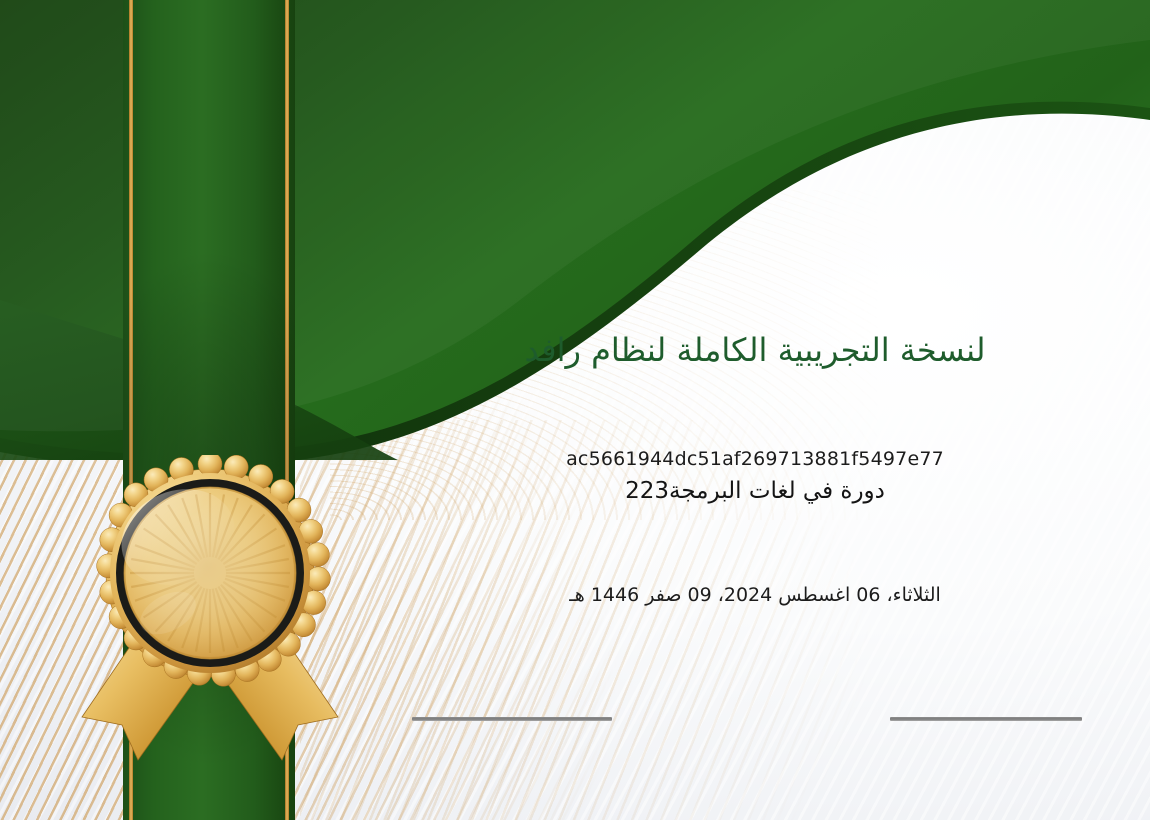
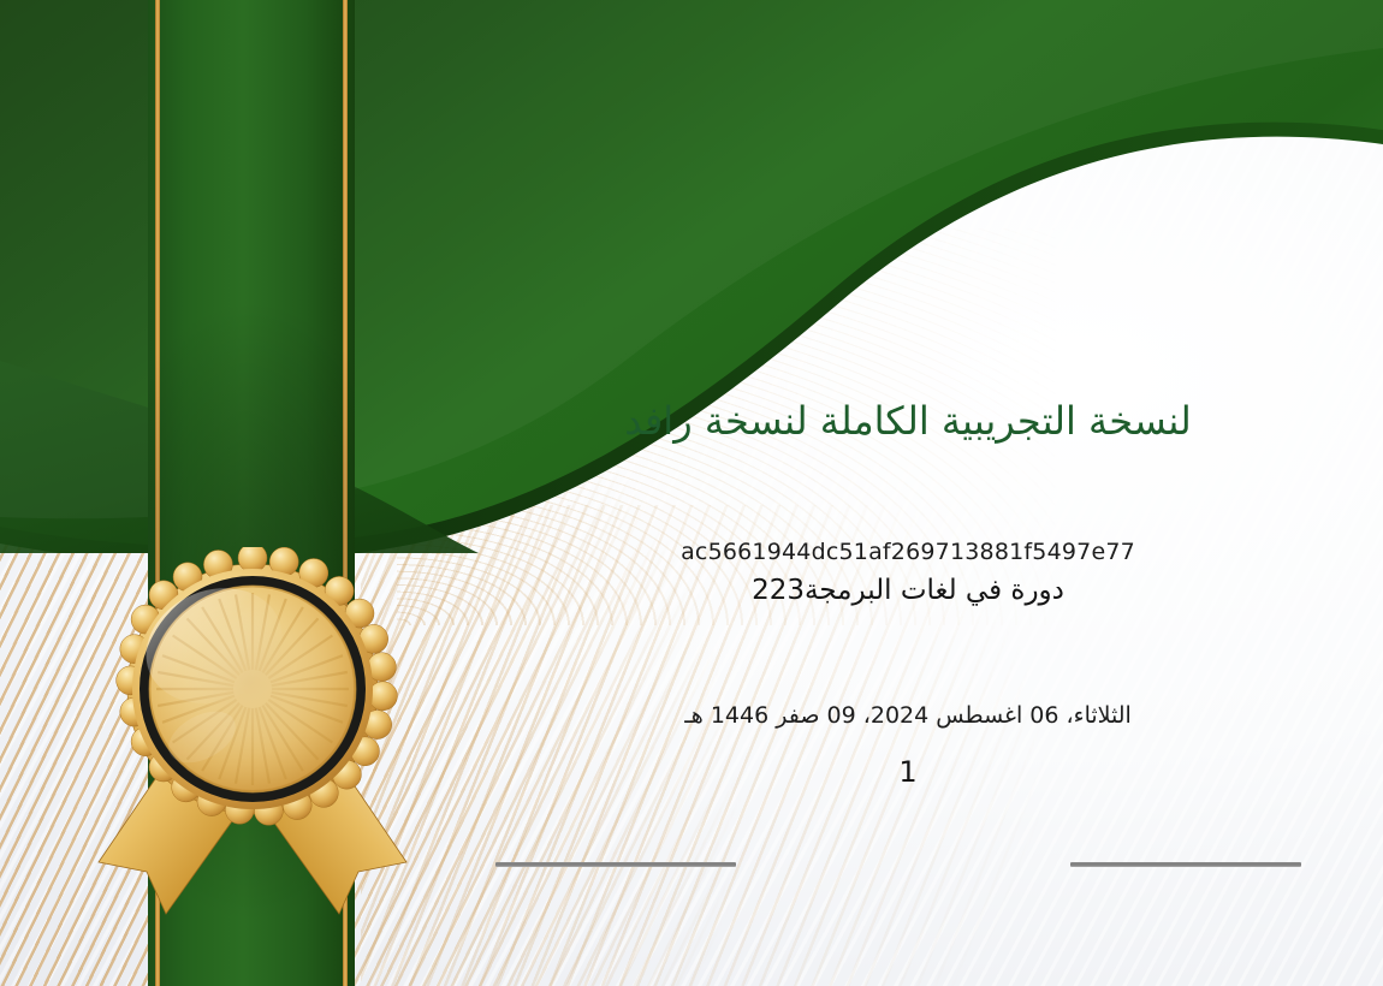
- لنسخة التجريبية الكاملة لنظام رافد
+ لنسخة التجريبية الكاملة لنسخة رافد
  ac5661944dc51af269713881f5497e77
  دورة في لغات البرمجة223
  الثلاثاء، 06 اغسطس 2024، 09 صفر 1446 هـ
+ 1
